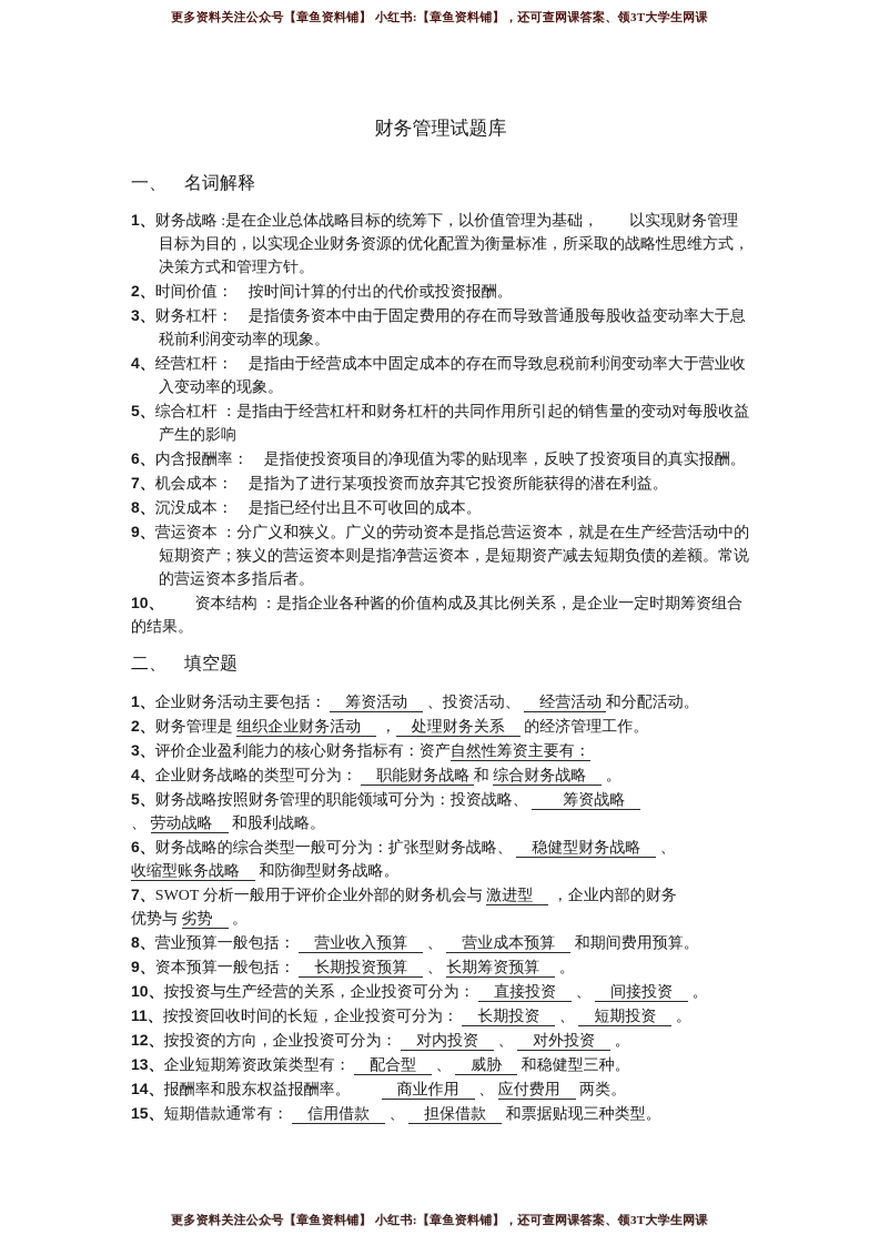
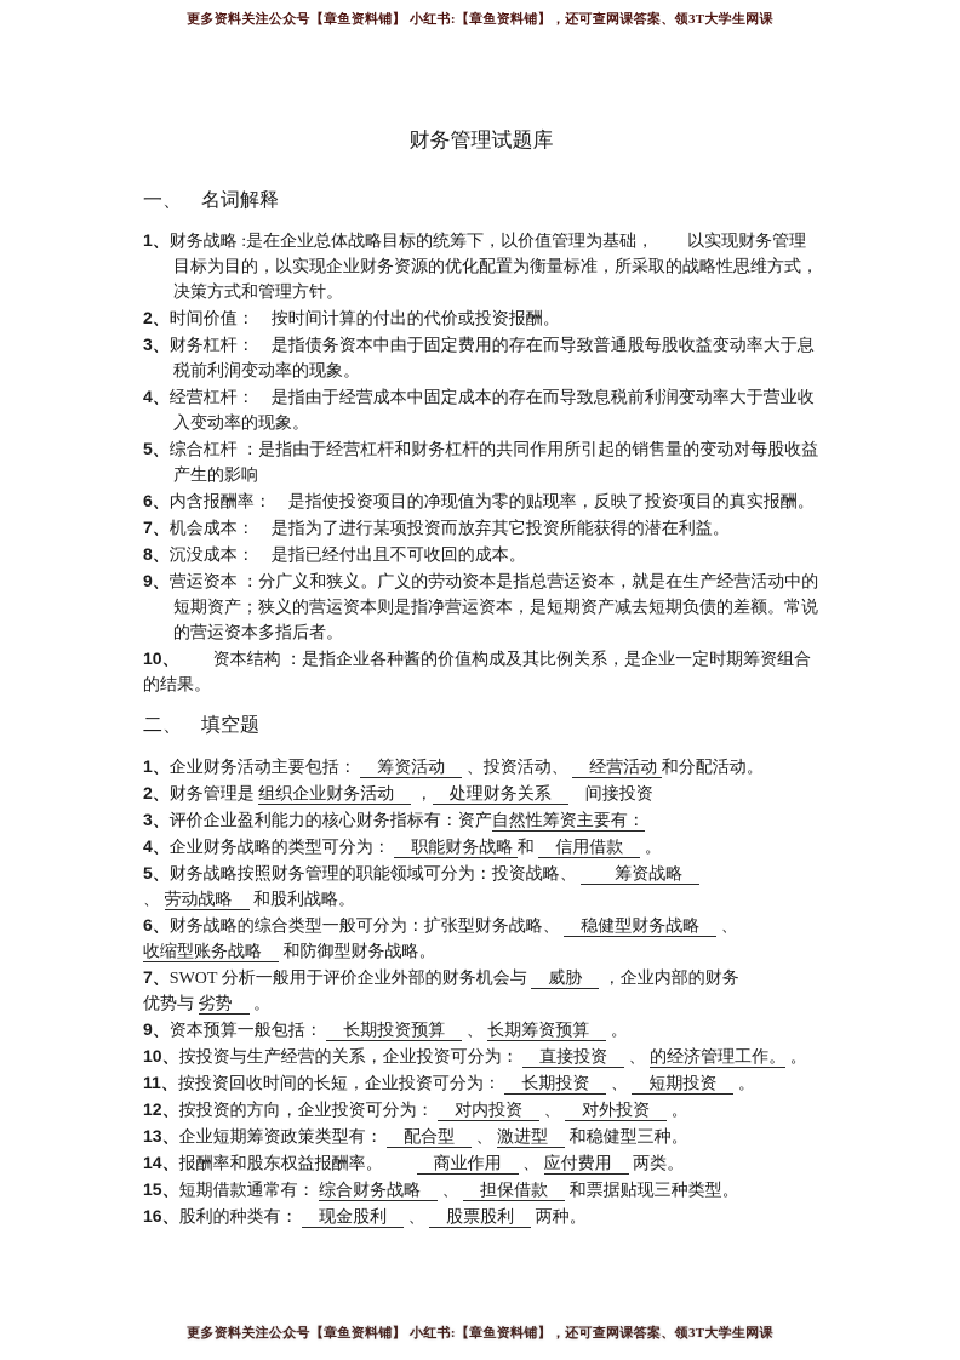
  更多资料关注公众号【章鱼资料铺】 小红书:【章鱼资料铺】，还可查网课答案、领3T大学生网课
  财务管理试题库
  一、 名词解释
  1、财务战略 :是在企业总体战略目标的统筹下，以价值管理为基础， 以实现财务管理目标为目的，以实现企业财务资源的优化配置为衡量标准，所采取的战略性思维方式，决策方式和管理方针。
  2、时间价值： 按时间计算的付出的代价或投资报酬。
  3、财务杠杆： 是指债务资本中由于固定费用的存在而导致普通股每股收益变动率大于息税前利润变动率的现象。
  4、经营杠杆： 是指由于经营成本中固定成本的存在而导致息税前利润变动率大于营业收入变动率的现象。
  5、综合杠杆 ：是指由于经营杠杆和财务杠杆的共同作用所引起的销售量的变动对每股收益产生的影响
  6、内含报酬率： 是指使投资项目的净现值为零的贴现率，反映了投资项目的真实报酬。
  7、机会成本： 是指为了进行某项投资而放弃其它投资所能获得的潜在利益。
  8、沉没成本： 是指已经付出且不可收回的成本。
  9、营运资本 ：分广义和狭义。广义的劳动资本是指总营运资本，就是在生产经营活动中的短期资产；狭义的营运资本则是指净营运资本，是短期资产减去短期负债的差额。常说的营运资本多指后者。
  10、 资本结构 ：是指企业各种酱的价值构成及其比例关系，是企业一定时期筹资组合的结果。
  二、 填空题
  1、企业财务活动主要包括： 筹资活动 、投资活动、 经营活动 和分配活动。
- 2、财务管理是 组织企业财务活动 ， 处理财务关系 的经济管理工作。
+ 2、财务管理是 组织企业财务活动 ， 处理财务关系 间接投资
  3、评价企业盈利能力的核心财务指标有：资产自然性筹资主要有：
- 4、企业财务战略的类型可分为： 职能财务战略 和 综合财务战略 。
+ 4、企业财务战略的类型可分为： 职能财务战略 和 信用借款 。
  5、财务战略按照财务管理的职能领域可分为：投资战略、 筹资战略
  、 劳动战略 和股利战略。
  6、财务战略的综合类型一般可分为：扩张型财务战略、 稳健型财务战略 、
  收缩型账务战略 和防御型财务战略。
- 7、SWOT 分析一般用于评价企业外部的财务机会与 激进型 ，企业内部的财务
+ 7、SWOT 分析一般用于评价企业外部的财务机会与 威胁 ，企业内部的财务
  优势与 劣势 。
- 8、营业预算一般包括： 营业收入预算 、 营业成本预算 和期间费用预算。
  9、资本预算一般包括： 长期投资预算 、 长期筹资预算 。
- 10、按投资与生产经营的关系，企业投资可分为： 直接投资 、 间接投资 。
+ 10、按投资与生产经营的关系，企业投资可分为： 直接投资 、 的经济管理工作。 。
  11、按投资回收时间的长短，企业投资可分为： 长期投资 、 短期投资 。
  12、按投资的方向，企业投资可分为： 对内投资 、 对外投资 。
- 13、企业短期筹资政策类型有： 配合型 、 威胁 和稳健型三种。
+ 13、企业短期筹资政策类型有： 配合型 、 激进型 和稳健型三种。
  14、报酬率和股东权益报酬率。 商业作用 、 应付费用 两类。
- 15、短期借款通常有： 信用借款 、 担保借款 和票据贴现三种类型。
+ 15、短期借款通常有： 综合财务战略 、 担保借款 和票据贴现三种类型。
+ 16、股利的种类有： 现金股利 、 股票股利 两种。
  更多资料关注公众号【章鱼资料铺】 小红书:【章鱼资料铺】，还可查网课答案、领3T大学生网课
